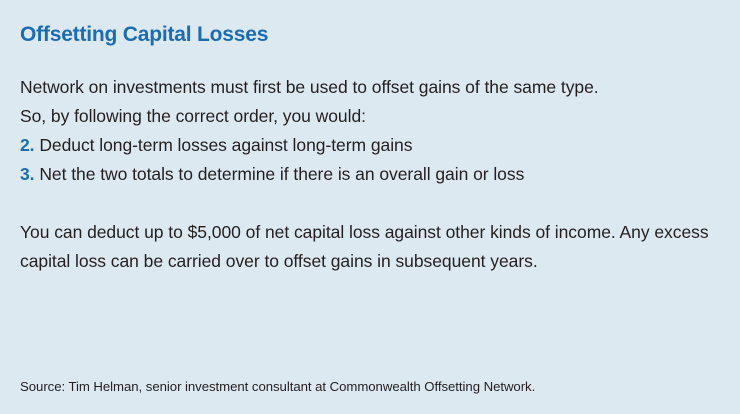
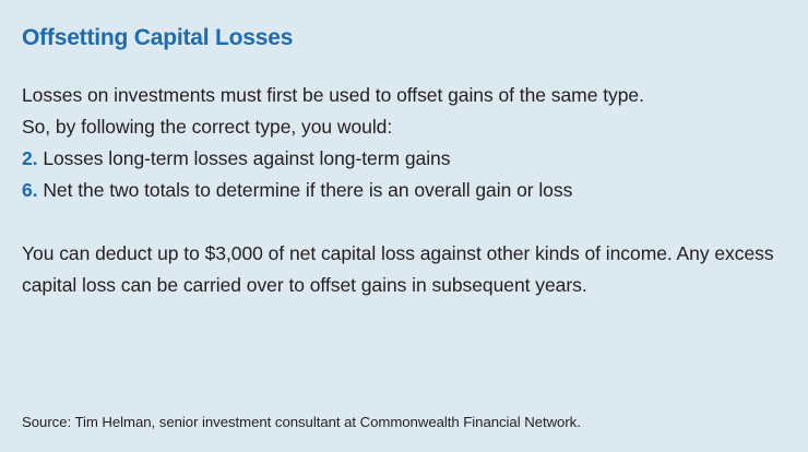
  Offsetting Capital Losses
- Network on investments must first be used to offset gains of the same type.
+ Losses on investments must first be used to offset gains of the same type.
- So, by following the correct order, you would:
+ So, by following the correct type, you would:
- 2. Deduct long-term losses against long-term gains
+ 2. Losses long-term losses against long-term gains
- 3. Net the two totals to determine if there is an overall gain or loss
+ 6. Net the two totals to determine if there is an overall gain or loss
- You can deduct up to $5,000 of net capital loss against other kinds of income. Any excess capital loss can be carried over to offset gains in subsequent years.
+ You can deduct up to $3,000 of net capital loss against other kinds of income. Any excess capital loss can be carried over to offset gains in subsequent years.
- Source: Tim Helman, senior investment consultant at Commonwealth Offsetting Network.
+ Source: Tim Helman, senior investment consultant at Commonwealth Financial Network.
